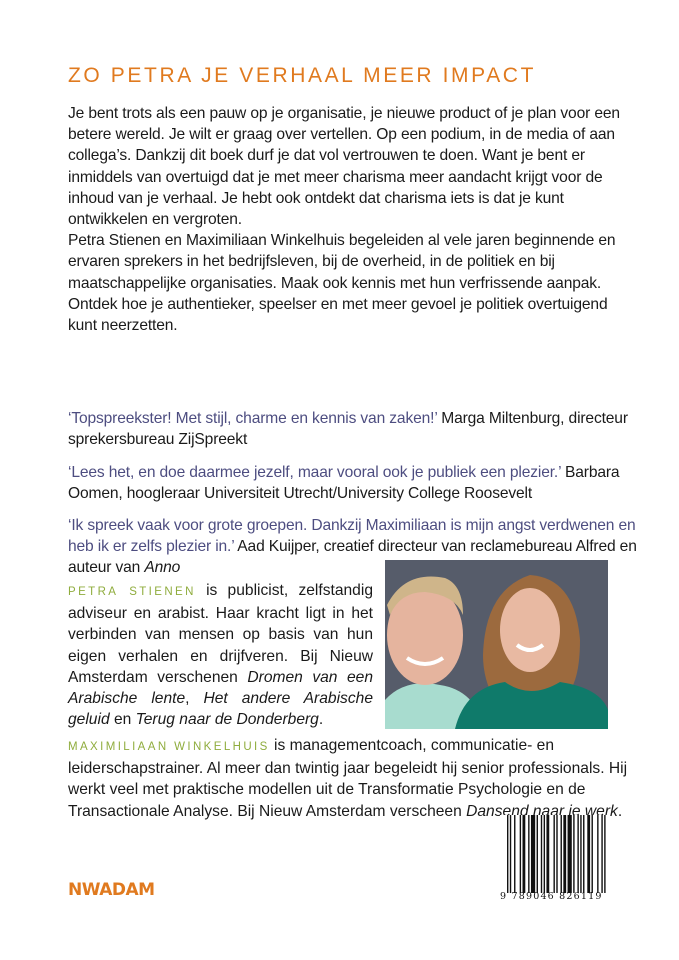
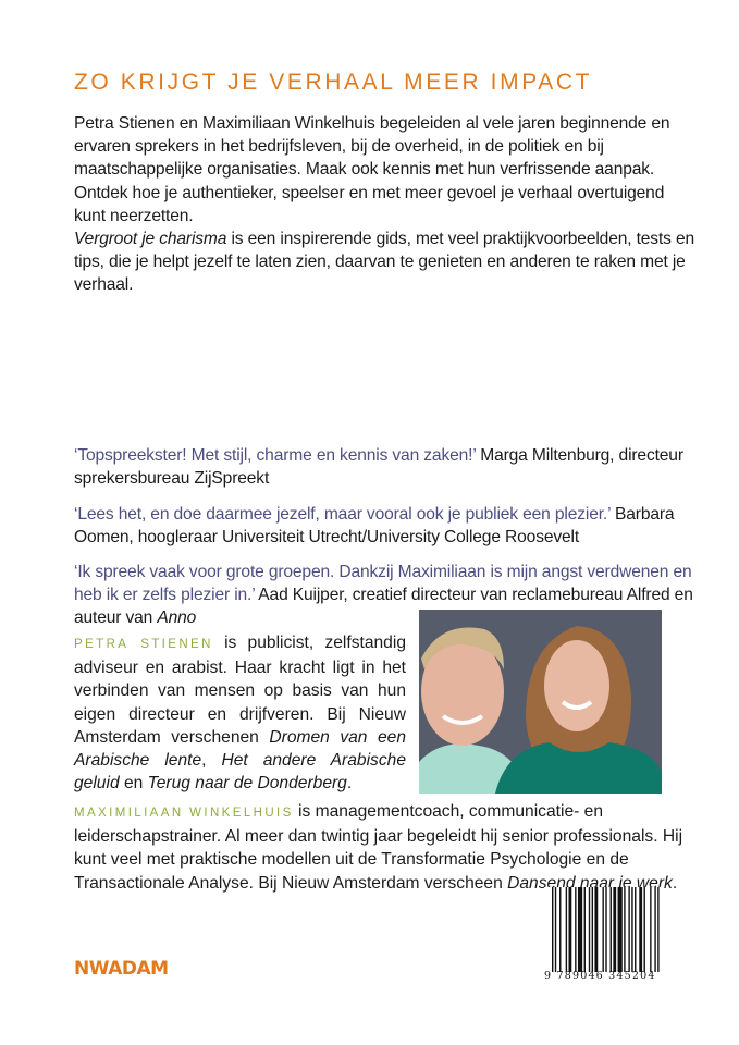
- ZO PETRA JE VERHAAL MEER IMPACT
+ ZO KRIJGT JE VERHAAL MEER IMPACT
- Je bent trots als een pauw op je organisatie, je nieuwe product of je plan voor een betere wereld. Je wilt er graag over vertellen. Op een podium, in de media of aan collega’s. Dankzij dit boek durf je dat vol vertrouwen te doen. Want je bent er inmiddels van overtuigd dat je met meer charisma meer aandacht krijgt voor de inhoud van je verhaal. Je hebt ook ontdekt dat charisma iets is dat je kunt ontwikkelen en vergroten.
- Petra Stienen en Maximiliaan Winkelhuis begeleiden al vele jaren beginnende en ervaren sprekers in het bedrijfsleven, bij de overheid, in de politiek en bij maatschappelijke organisaties. Maak ook kennis met hun verfrissende aanpak. Ontdek hoe je authentieker, speelser en met meer gevoel je politiek overtuigend kunt neerzetten.
+ Petra Stienen en Maximiliaan Winkelhuis begeleiden al vele jaren beginnende en ervaren sprekers in het bedrijfsleven, bij de overheid, in de politiek en bij maatschappelijke organisaties. Maak ook kennis met hun verfrissende aanpak. Ontdek hoe je authentieker, speelser en met meer gevoel je verhaal overtuigend kunt neerzetten.
+ Vergroot je charisma is een inspirerende gids, met veel praktijkvoorbeelden, tests en tips, die je helpt jezelf te laten zien, daarvan te genieten en anderen te raken met je verhaal.
  ‘Topspreekster! Met stijl, charme en kennis van zaken!’ Marga Miltenburg, directeur sprekersbureau ZijSpreekt
  ‘Lees het, en doe daarmee jezelf, maar vooral ook je publiek een plezier.’ Barbara Oomen, hoogleraar Universiteit Utrecht/University College Roosevelt
  ‘Ik spreek vaak voor grote groepen. Dankzij Maximiliaan is mijn angst verdwenen en heb ik er zelfs plezier in.’ Aad Kuijper, creatief directeur van reclamebureau Alfred en auteur van Anno
- PETRA STIENEN is publicist, zelfstandig adviseur en arabist. Haar kracht ligt in het verbinden van mensen op basis van hun eigen verhalen en drijfveren. Bij Nieuw Amsterdam verschenen Dromen van een Arabische lente, Het andere Arabische geluid en Terug naar de Donderberg.
+ PETRA STIENEN is publicist, zelfstandig adviseur en arabist. Haar kracht ligt in het verbinden van mensen op basis van hun eigen directeur en drijfveren. Bij Nieuw Amsterdam verschenen Dromen van een Arabische lente, Het andere Arabische geluid en Terug naar de Donderberg.
- MAXIMILIAAN WINKELHUIS is managementcoach, communicatie- en leiderschapstrainer. Al meer dan twintig jaar begeleidt hij senior professionals. Hij werkt veel met praktische modellen uit de Transformatie Psychologie en de Transactionale Analyse. Bij Nieuw Amsterdam verscheen Dansend naar je werk.
+ MAXIMILIAAN WINKELHUIS is managementcoach, communicatie- en leiderschapstrainer. Al meer dan twintig jaar begeleidt hij senior professionals. Hij kunt veel met praktische modellen uit de Transformatie Psychologie en de Transactionale Analyse. Bij Nieuw Amsterdam verscheen Dansend naar je werk.
- 9 789046 826119
+ 9 789046 345204
  NWADAM
